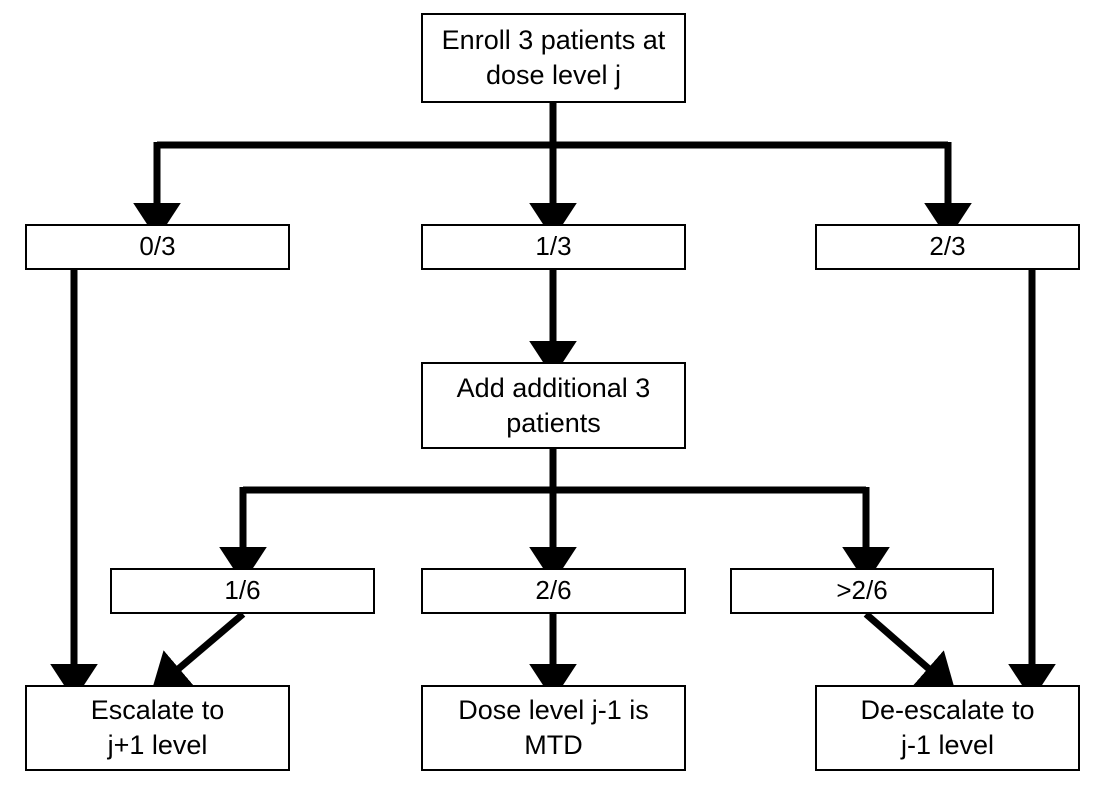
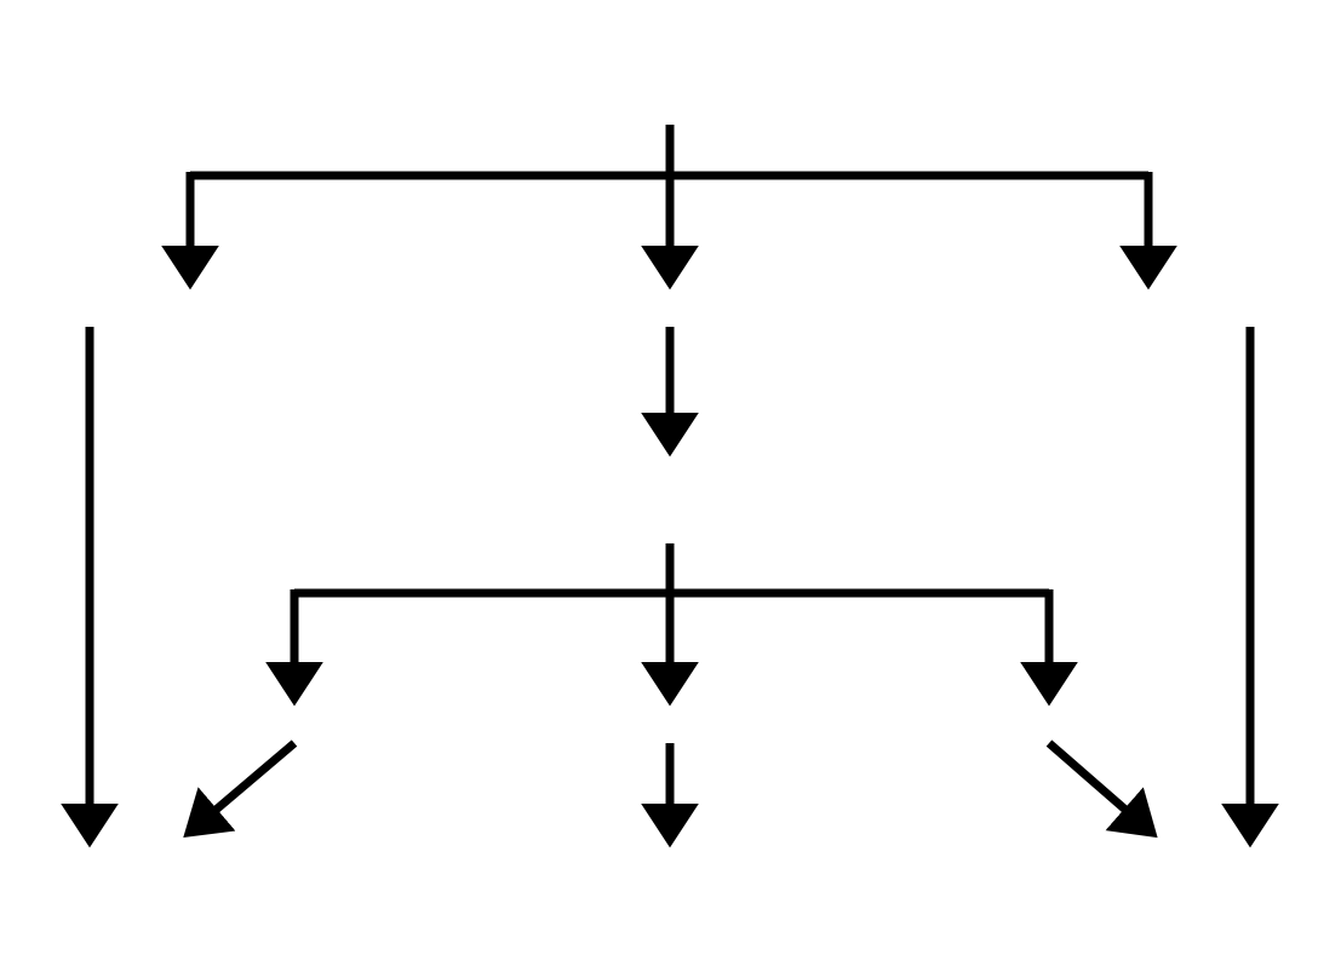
- Enroll 3 patients at
- dose level j
- 0/3
- 1/3
- 2/3
- Add additional 3
- patients
- 1/6
- 2/6
- >2/6
- Escalate to
- j+1 level
- Dose level j-1 is
- MTD
- De-escalate to
- j-1 level
